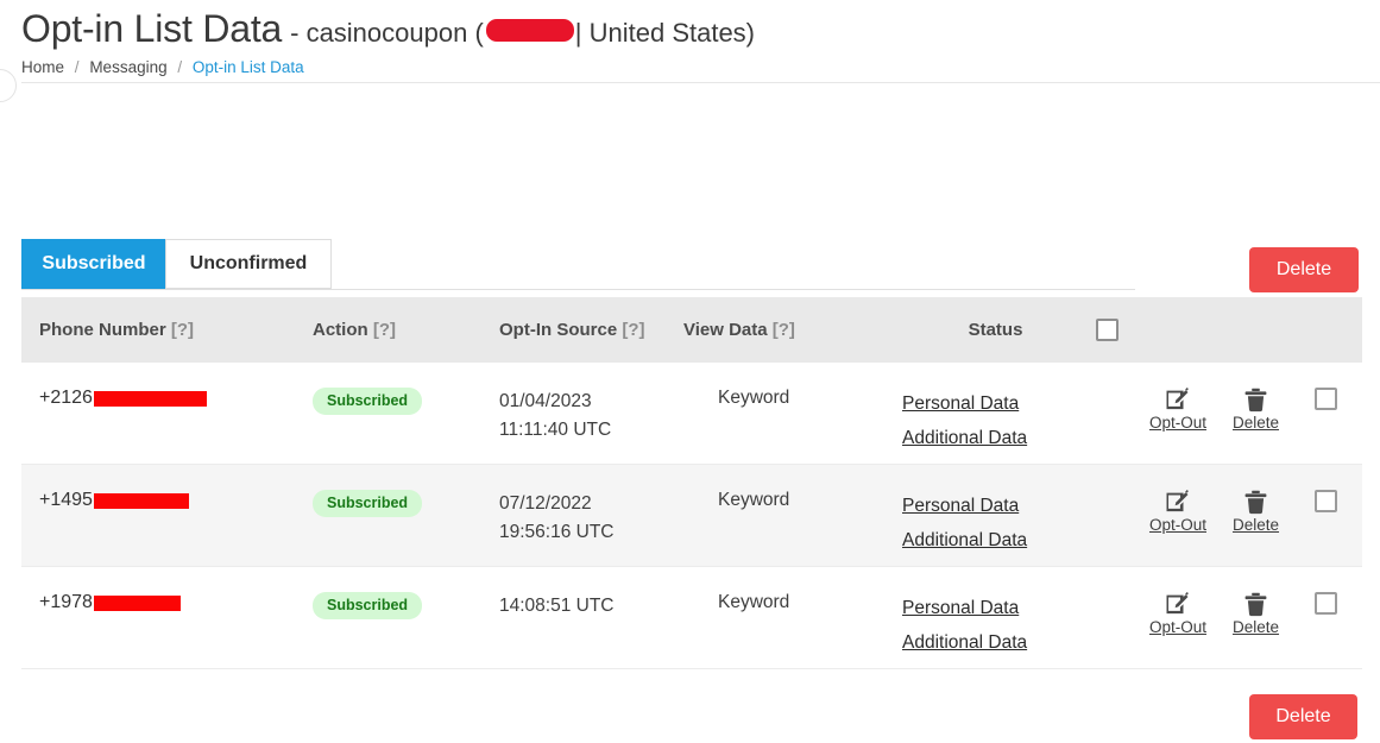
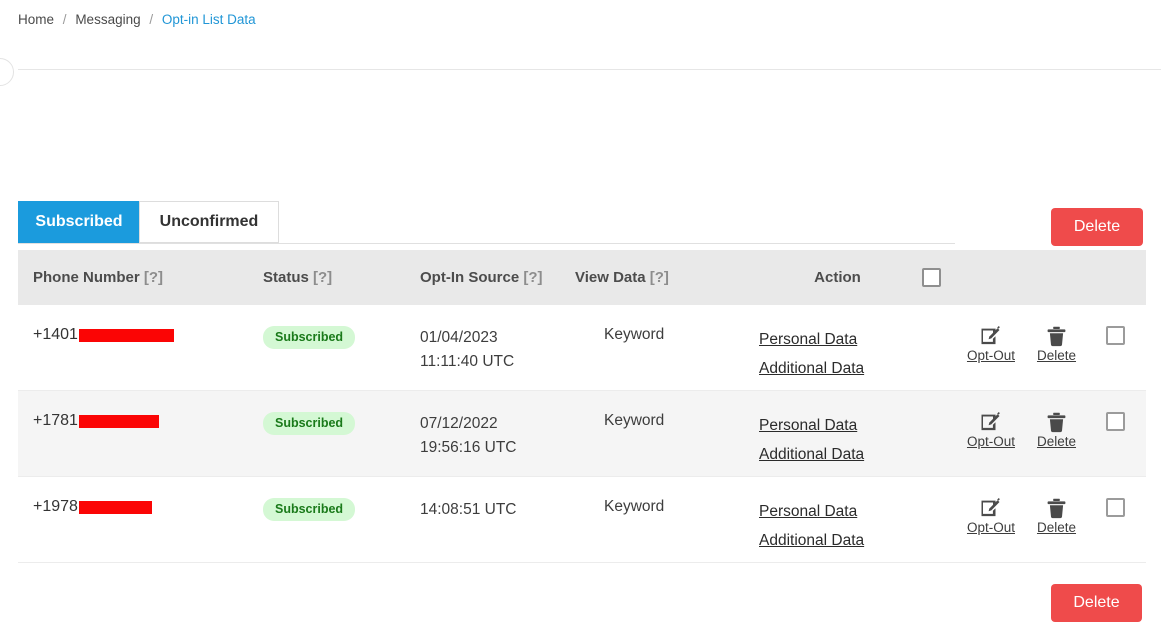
- Opt-in List Data
- - casinocoupon (
- | United States)
  Home / Messaging / Opt-in List Data
  Subscribed
  Unconfirmed
  Delete
  Phone Number [?]
- Action [?]
+ Status [?]
  Opt-In Source [?]
  View Data [?]
- Status
+ Action
- +2126
+ +1401
  Subscribed
  01/04/2023
  11:11:40 UTC
  Keyword
  Personal Data
  Additional Data
  Opt-Out
  Delete
- +1495
+ +1781
  Subscribed
  07/12/2022
  19:56:16 UTC
  Keyword
  Personal Data
  Additional Data
  Opt-Out
  Delete
  +1978
  Subscribed
  14:08:51 UTC
  Keyword
  Personal Data
  Additional Data
  Opt-Out
  Delete
  Delete
